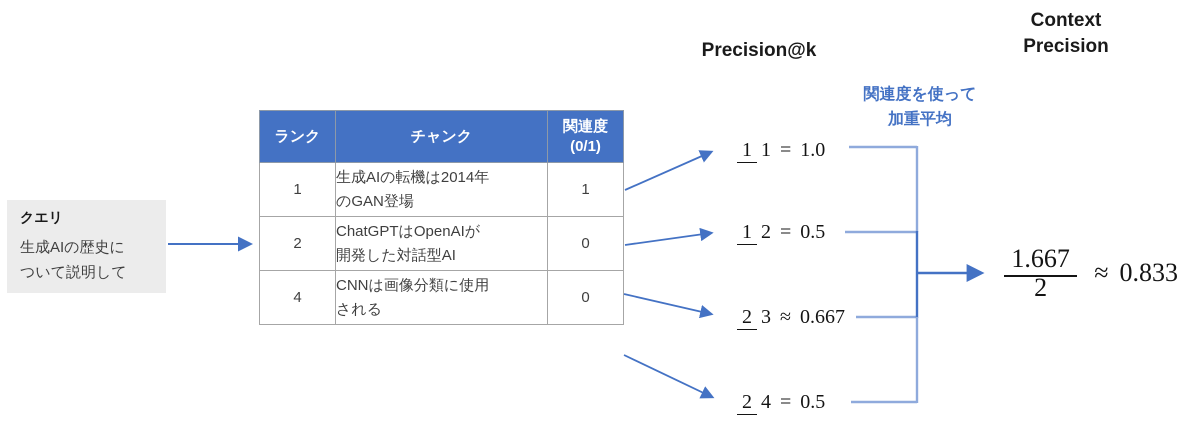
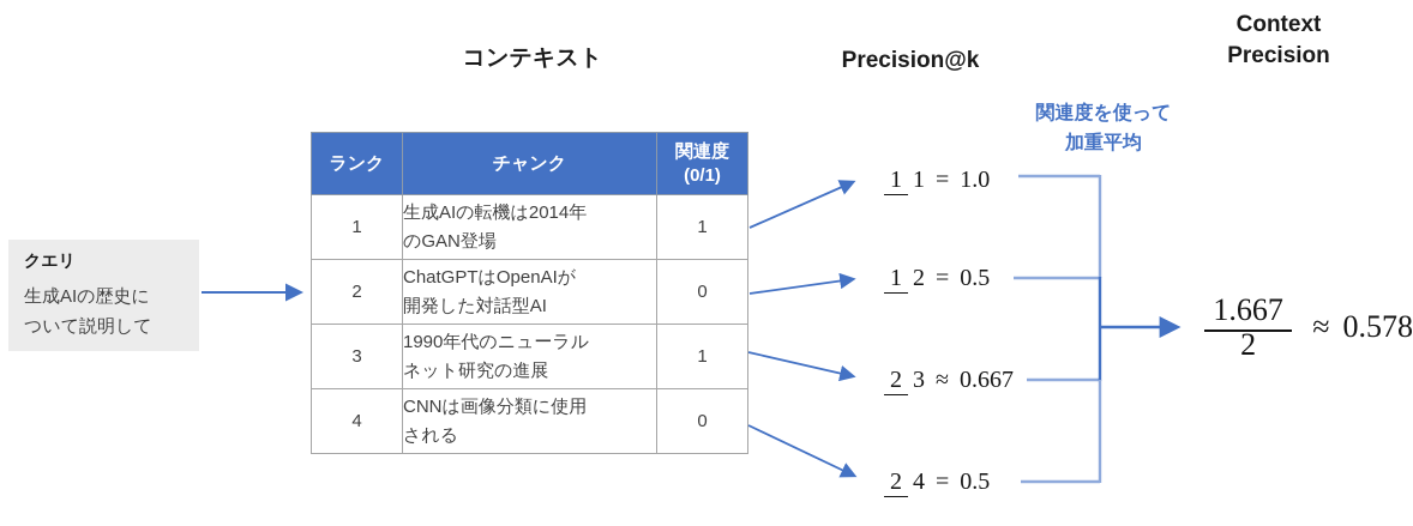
+ コンテキスト
  Precision@k
  Context
  Precision
  クエリ
  生成AIの歴史に
  ついて説明して
  ランク	チャンク	関連度 (0/1)
  1	生成AIの転機は2014年 のGAN登場	1
  2	ChatGPTはOpenAIが 開発した対話型AI	0
+ 3	1990年代のニューラル ネット研究の進展	1
  4	CNNは画像分類に使用 される	0
  関連度を使って
  加重平均
  1 1
  =
  1.0
  1 2
  =
  0.5
  2 3
  ≈
  0.667
  2 4
  =
  0.5
  1.667 2
  ≈
- 0.833
+ 0.578
